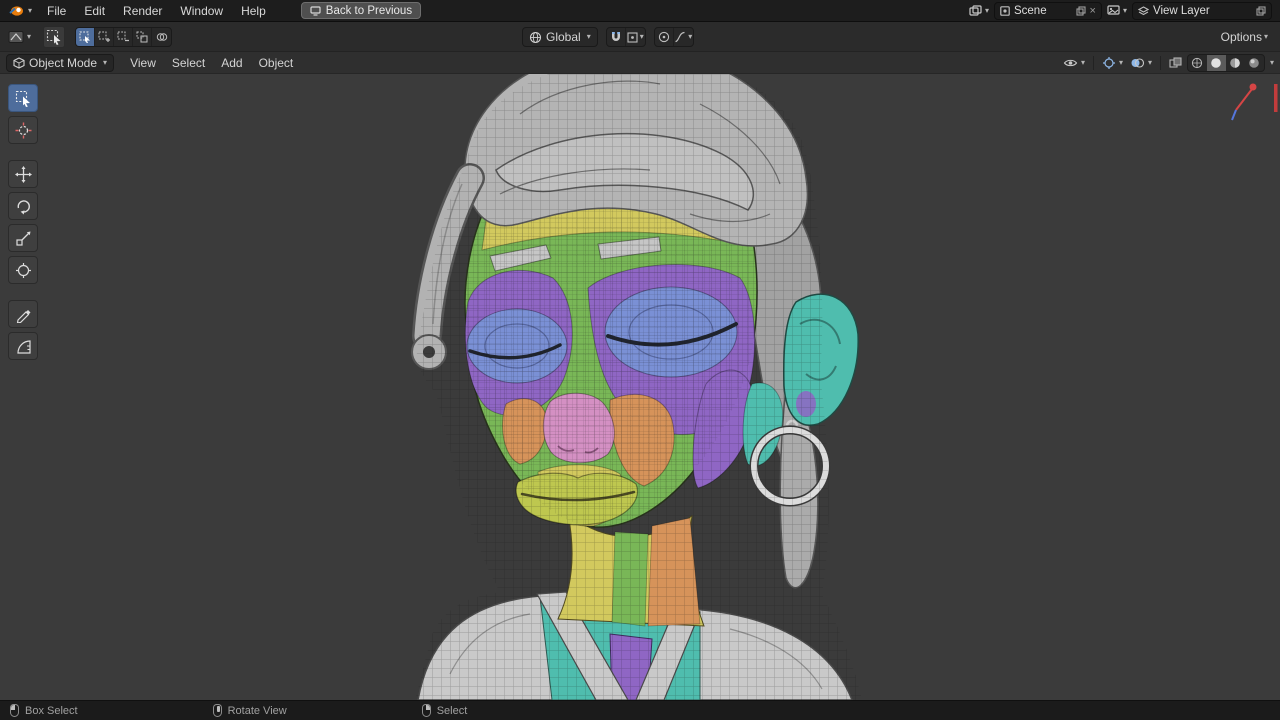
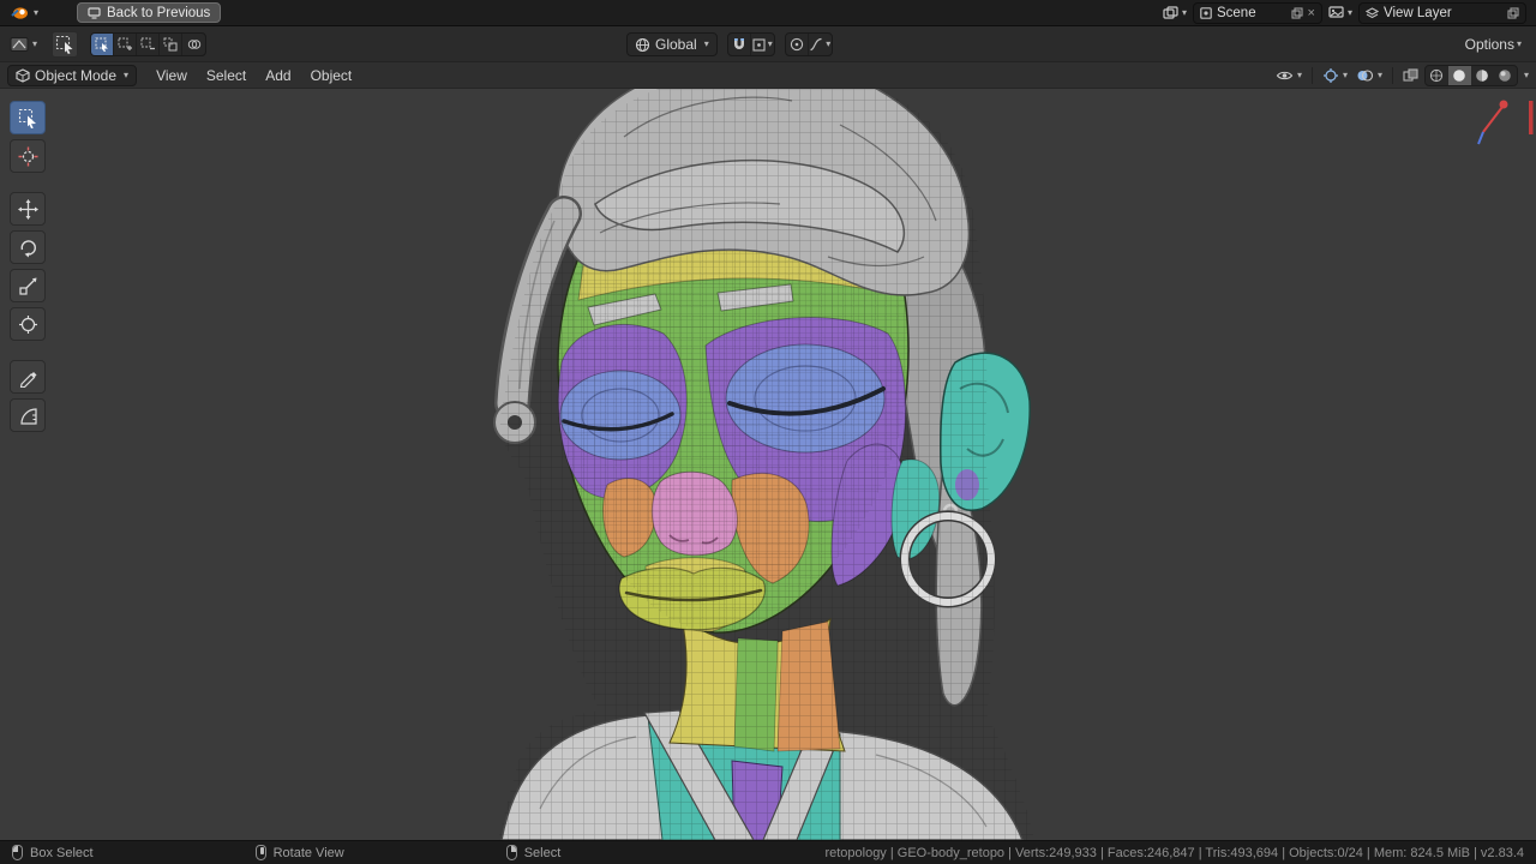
  ▾
- File
- Edit
- Render
- Window
- Help
  Back to Previous
  ▾
  Scene
  ×
  ▾
  View Layer
  ▾
  Global
  ▾
  ▾
  ▾
  Options
  ▾
  Object Mode
  ▾
  View
  Select
  Add
  Object
  ▾
  ▾
  ▾
  ▾
  Box Select
  Rotate View
  Select
+ retopology | GEO-body_retopo | Verts:249,933 | Faces:246,847 | Tris:493,694 | Objects:0/24 | Mem: 824.5 MiB | v2.83.4
